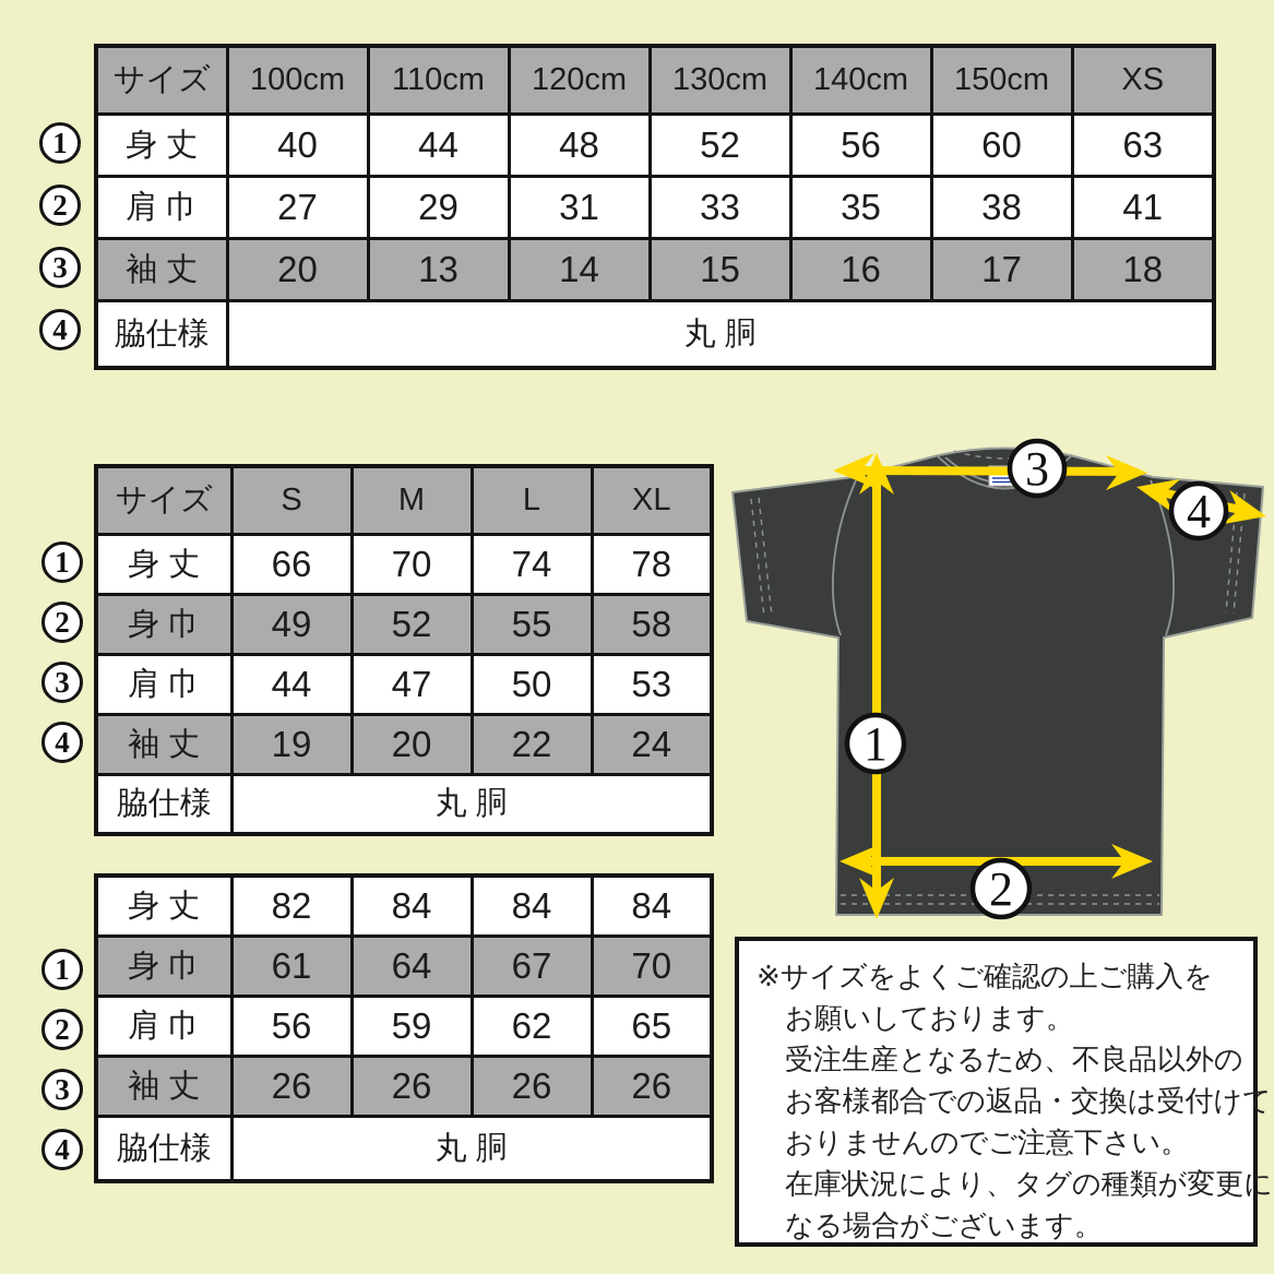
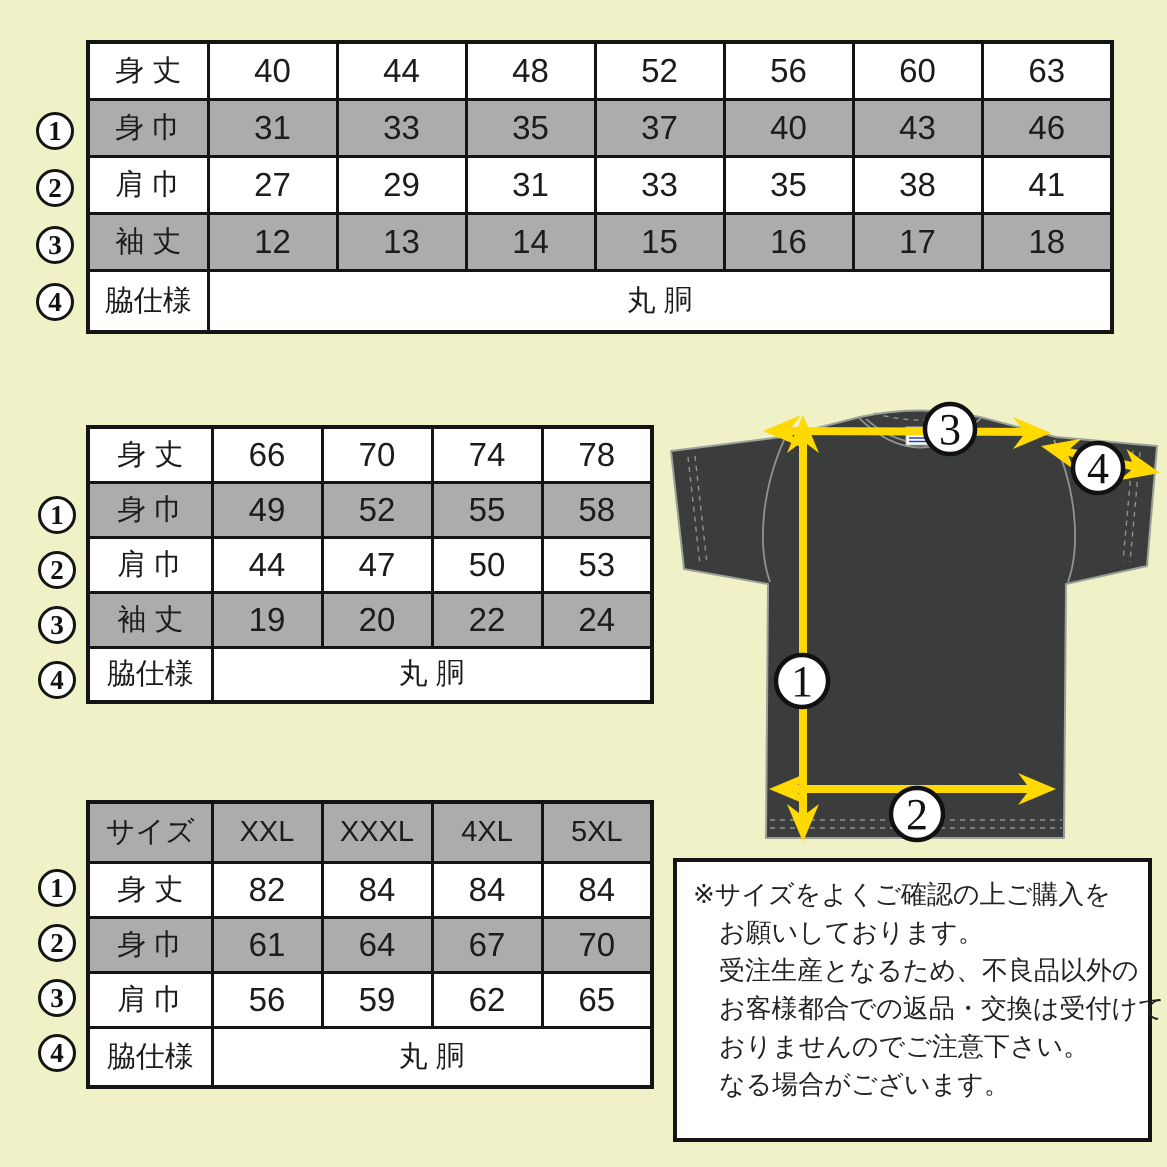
- サイズ	100cm	110cm	120cm	130cm	140cm	150cm	XS
  身 丈	40	44	48	52	56	60	63
+ 身 巾	31	33	35	37	40	43	46
  肩 巾	27	29	31	33	35	38	41
- 袖 丈	20	13	14	15	16	17	18
+ 袖 丈	12	13	14	15	16	17	18
  脇仕様	丸 胴
  1
  2
  3
  4
- サイズ	S	M	L	XL
  身 丈	66	70	74	78
  身 巾	49	52	55	58
  肩 巾	44	47	50	53
  袖 丈	19	20	22	24
  脇仕様	丸 胴
  1
  2
  3
  4
+ サイズ	XXL	XXXL	4XL	5XL
  身 丈	82	84	84	84
  身 巾	61	64	67	70
  肩 巾	56	59	62	65
- 袖 丈	26	26	26	26
  脇仕様	丸 胴
  1
  2
  3
  4
  3
  4
  1
  2
  ※サイズをよくご確認の上ご購入を
  お願いしております。
  受注生産となるため、不良品以外の
  お客様都合での返品・交換は受付けて
  おりませんのでご注意下さい。
- 在庫状況により、タグの種類が変更に
  なる場合がございます。
